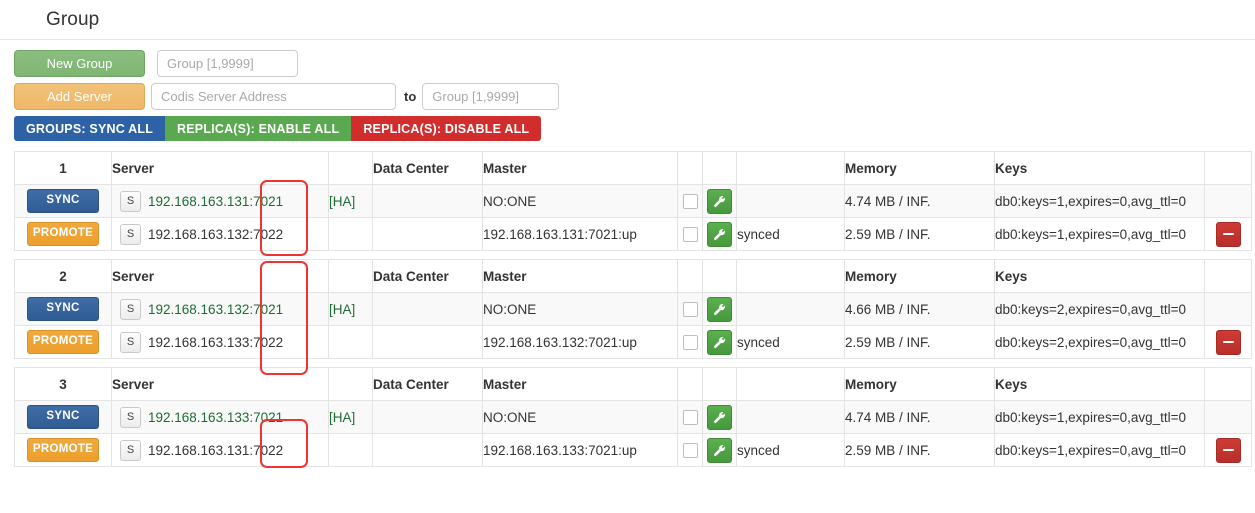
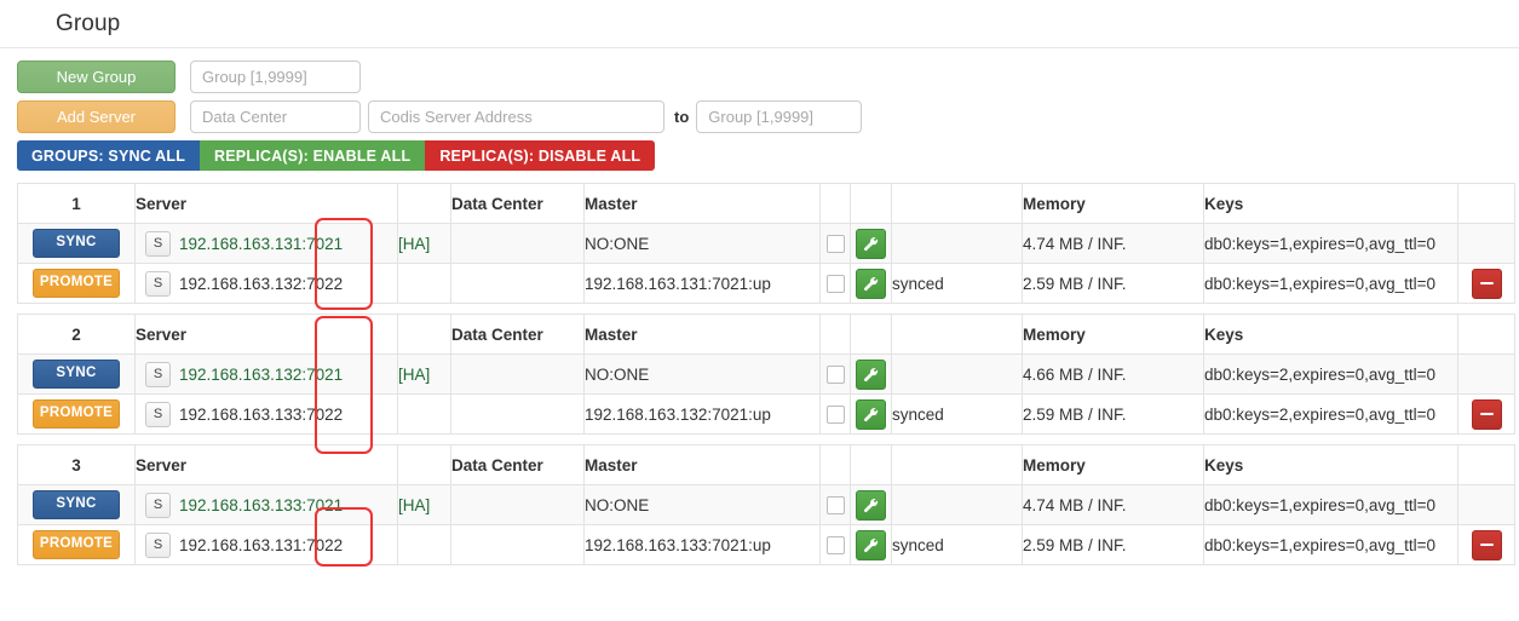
  Group
  New Group
  Group [1,9999]
  Add Server
+ Data Center
  Codis Server Address
  to
  Group [1,9999]
  GROUPS: SYNC ALL
  REPLICA(S): ENABLE ALL
  REPLICA(S): DISABLE ALL
  1	Server		Data Center	Master				Memory	Keys
  SYNC	S 192.168.163.131:7021	[HA]		NO:ONE				4.74 MB / INF.	db0:keys=1,expires=0,avg_ttl=0
  PROMOTE	S 192.168.163.132:7022			192.168.163.131:7021:up			synced	2.59 MB / INF.	db0:keys=1,expires=0,avg_ttl=0
  2	Server		Data Center	Master				Memory	Keys
  SYNC	S 192.168.163.132:7021	[HA]		NO:ONE				4.66 MB / INF.	db0:keys=2,expires=0,avg_ttl=0
  PROMOTE	S 192.168.163.133:7022			192.168.163.132:7021:up			synced	2.59 MB / INF.	db0:keys=2,expires=0,avg_ttl=0
  3	Server		Data Center	Master				Memory	Keys
  SYNC	S 192.168.163.133:7021	[HA]		NO:ONE				4.74 MB / INF.	db0:keys=1,expires=0,avg_ttl=0
  PROMOTE	S 192.168.163.131:7022			192.168.163.133:7021:up			synced	2.59 MB / INF.	db0:keys=1,expires=0,avg_ttl=0
